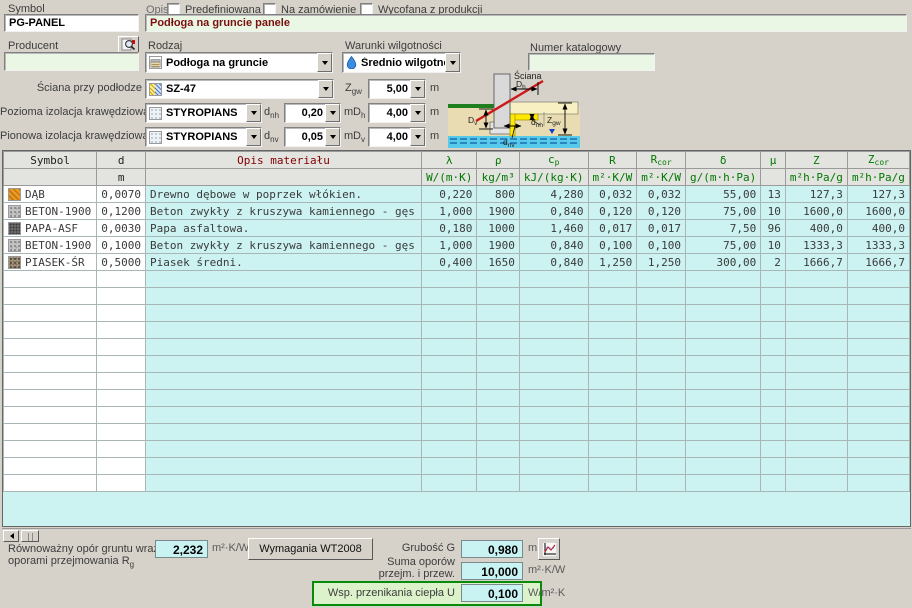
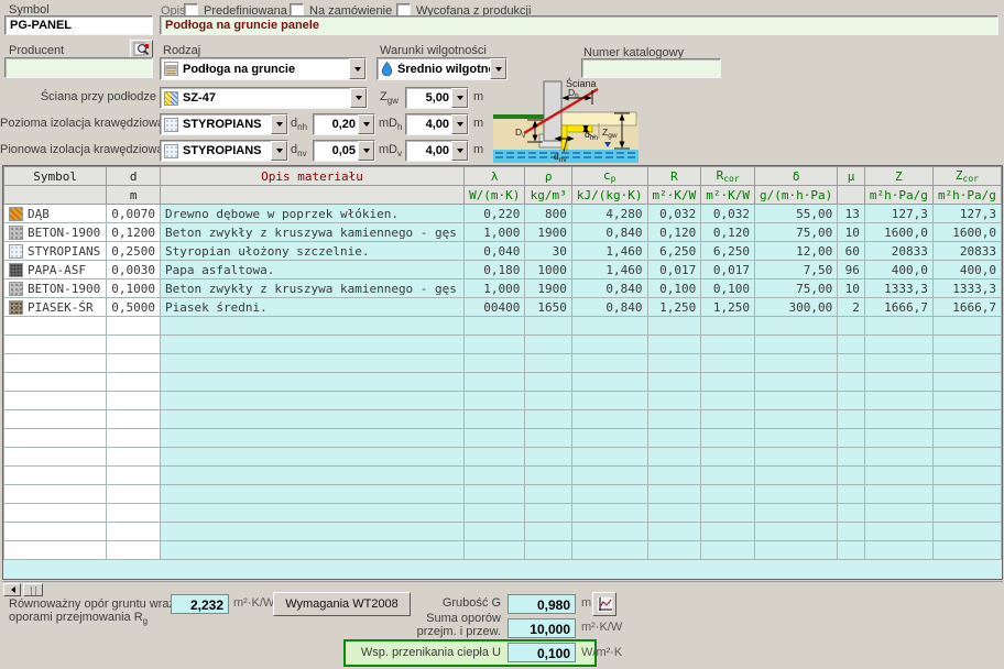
  Symbol
  PG-PANEL
  Opis
  Predefiniowana
  Na zamówienie
  Wycofana z produkcji
  Podłoga na gruncie panele
  Producent
  Rodzaj
  Podłoga na gruncie
  Warunki wilgotności
  Średnio wilgotn
  Numer katalogowy
  Ściana przy podłodze
  SZ-47
  Zgw
  5,00
  m
  Pozioma izolacja krawędziow
  STYROPIANS
  dnh
  0,20
  m
  Dh
  4,00
  m
  Pionowa izolacja krawędziow
  STYROPIANS
  dnv
  0,05
  m
  Dv
  4,00
  m
  Ściana
  Symbol	d	Opis materiału	λ	ρ	cp	R	Rcor	δ	μ	Z	Zcor
  	m		W/(m·K)	kg/m³	kJ/(kg·K)	m²·K/W	m²·K/W	g/(m·h·Pa)		m²h·Pa/g	m²h·Pa/g
  DĄB	0,0070	Drewno dębowe w poprzek włókien.	0,220	800	4,280	0,032	0,032	55,00	13	127,3	127,3
  BETON-1900	0,1200	Beton zwykły z kruszywa kamiennego - gęs	1,000	1900	0,840	0,120	0,120	75,00	10	1600,0	1600,0
+ STYROPIANS	0,2500	Styropian ułożony szczelnie.	0,040	30	1,460	6,250	6,250	12,00	60	20833	20833
  PAPA-ASF	0,0030	Papa asfaltowa.	0,180	1000	1,460	0,017	0,017	7,50	96	400,0	400,0
  BETON-1900	0,1000	Beton zwykły z kruszywa kamiennego - gęs	1,000	1900	0,840	0,100	0,100	75,00	10	1333,3	1333,3
- PIASEK-ŚR	0,5000	Piasek średni.	0,400	1650	0,840	1,250	1,250	300,00	2	1666,7	1666,7
+ PIASEK-ŚR	0,5000	Piasek średni.	00400	1650	0,840	1,250	1,250	300,00	2	1666,7	1666,7
  Równoważny opór gruntu wra
  oporami przejmowania Rg
  2,232
  m²·K/W
  Wymagania WT2008
  Grubość G
  0,980
  m
  Suma oporów
  przejm. i przew.
  10,000
  m²·K/W
  Wsp. przenikania ciepła U
  0,100
  W/m²·K
